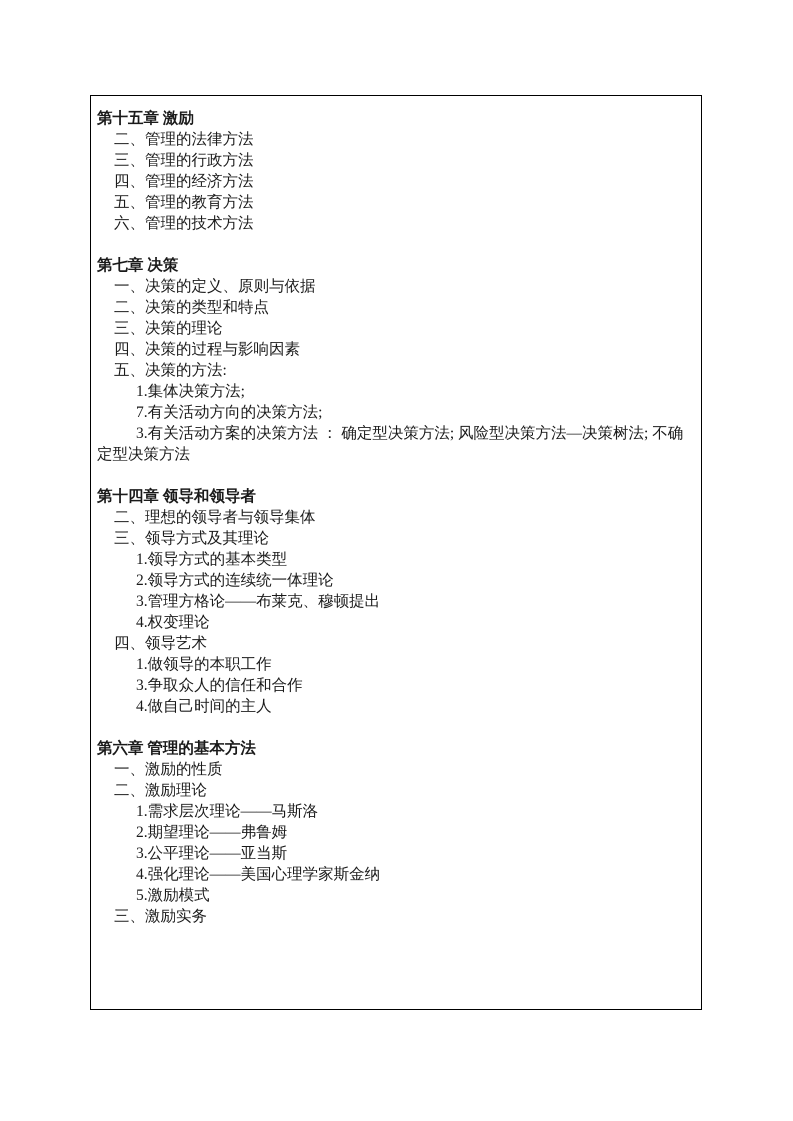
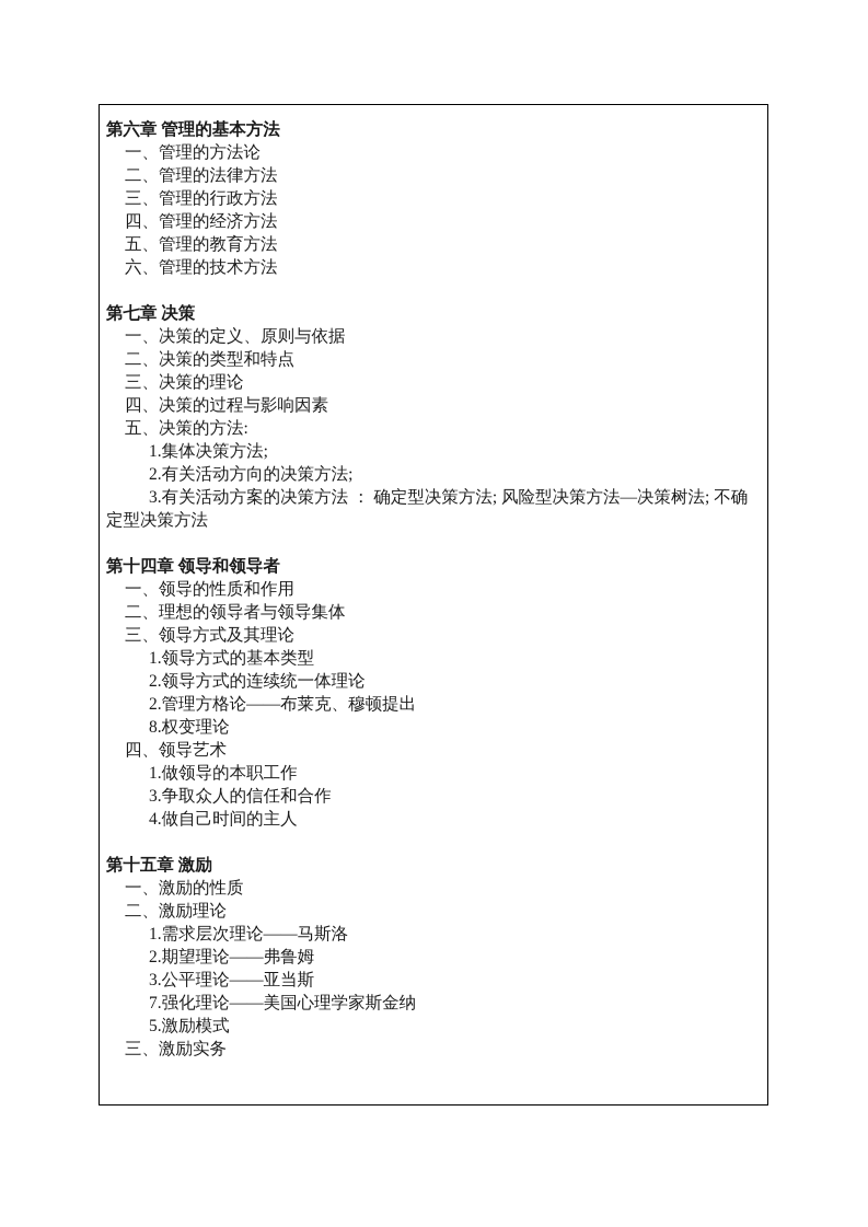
- 第十五章 激励
+ 第六章 管理的基本方法
+ 一、管理的方法论
  二、管理的法律方法
  三、管理的行政方法
  四、管理的经济方法
  五、管理的教育方法
  六、管理的技术方法
  第七章 决策
  一、决策的定义、原则与依据
  二、决策的类型和特点
  三、决策的理论
  四、决策的过程与影响因素
  五、决策的方法:
  1.集体决策方法;
- 7.有关活动方向的决策方法;
+ 2.有关活动方向的决策方法;
  3.有关活动方案的决策方法 ： 确定型决策方法; 风险型决策方法—决策树法; 不确定型决策方法
  第十四章 领导和领导者
+ 一、领导的性质和作用
  二、理想的领导者与领导集体
  三、领导方式及其理论
  1.领导方式的基本类型
  2.领导方式的连续统一体理论
- 3.管理方格论——布莱克、穆顿提出
+ 2.管理方格论——布莱克、穆顿提出
- 4.权变理论
+ 8.权变理论
  四、领导艺术
  1.做领导的本职工作
  3.争取众人的信任和合作
  4.做自己时间的主人
- 第六章 管理的基本方法
+ 第十五章 激励
  一、激励的性质
  二、激励理论
  1.需求层次理论——马斯洛
  2.期望理论——弗鲁姆
  3.公平理论——亚当斯
- 4.强化理论——美国心理学家斯金纳
+ 7.强化理论——美国心理学家斯金纳
  5.激励模式
  三、激励实务
